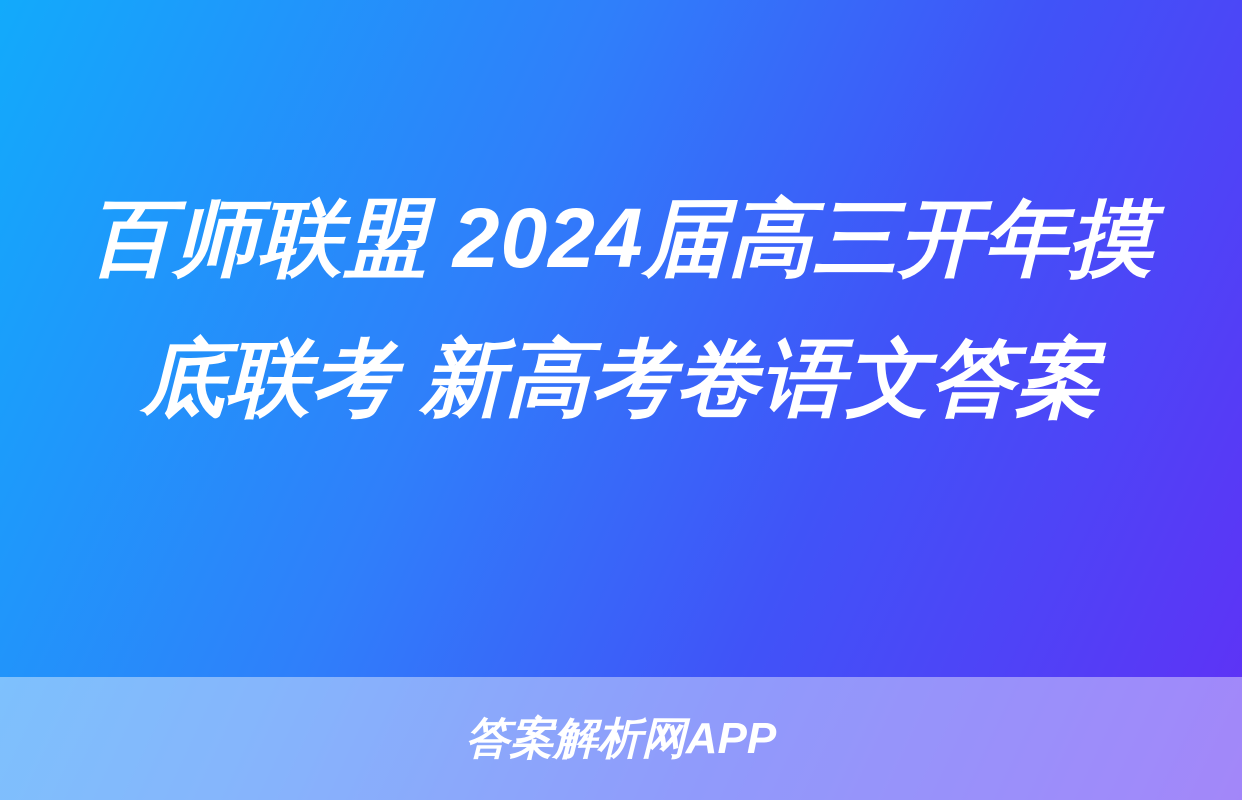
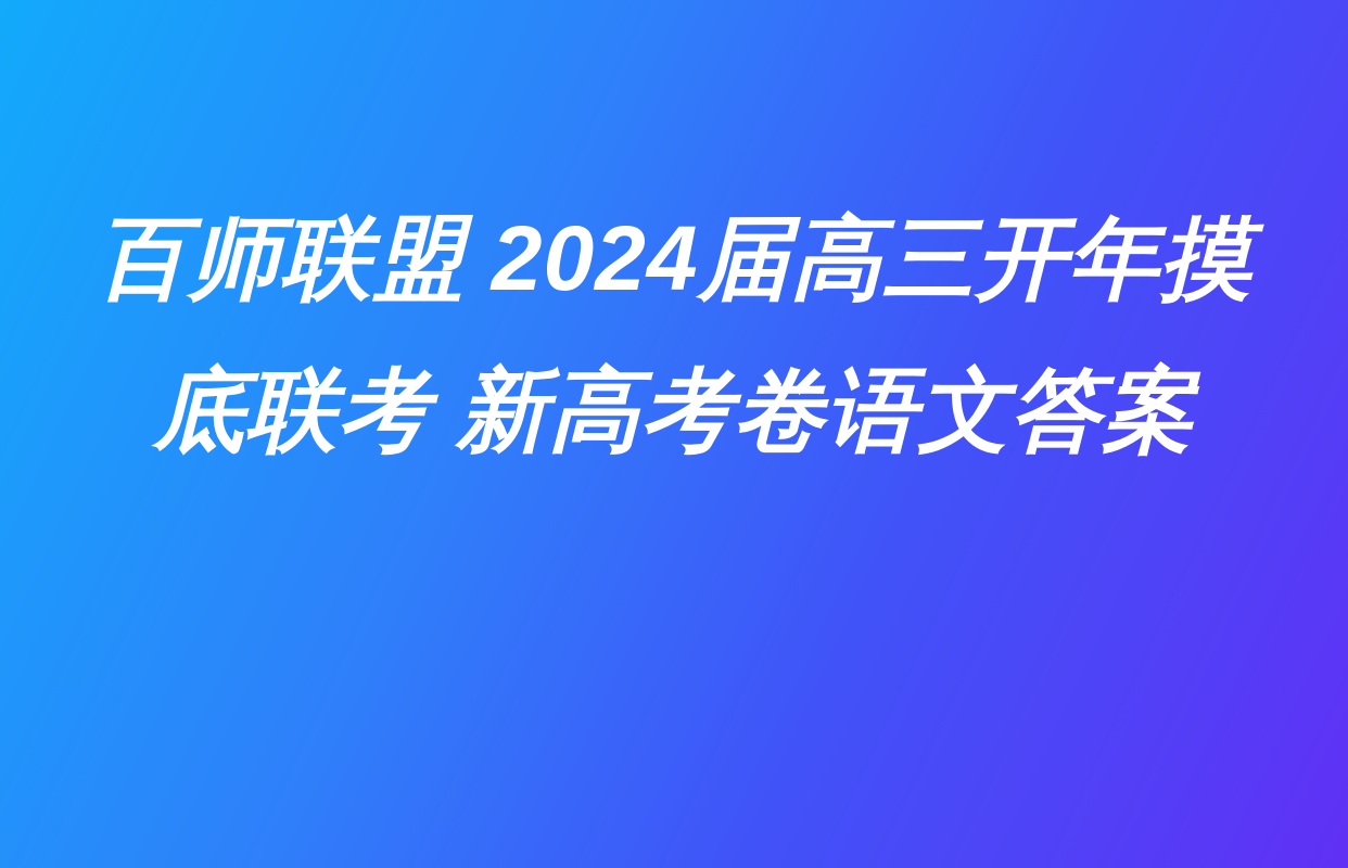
  百师联盟 2024届高三开年摸底联考 新高考卷语文答案
- 答案解析网APP
